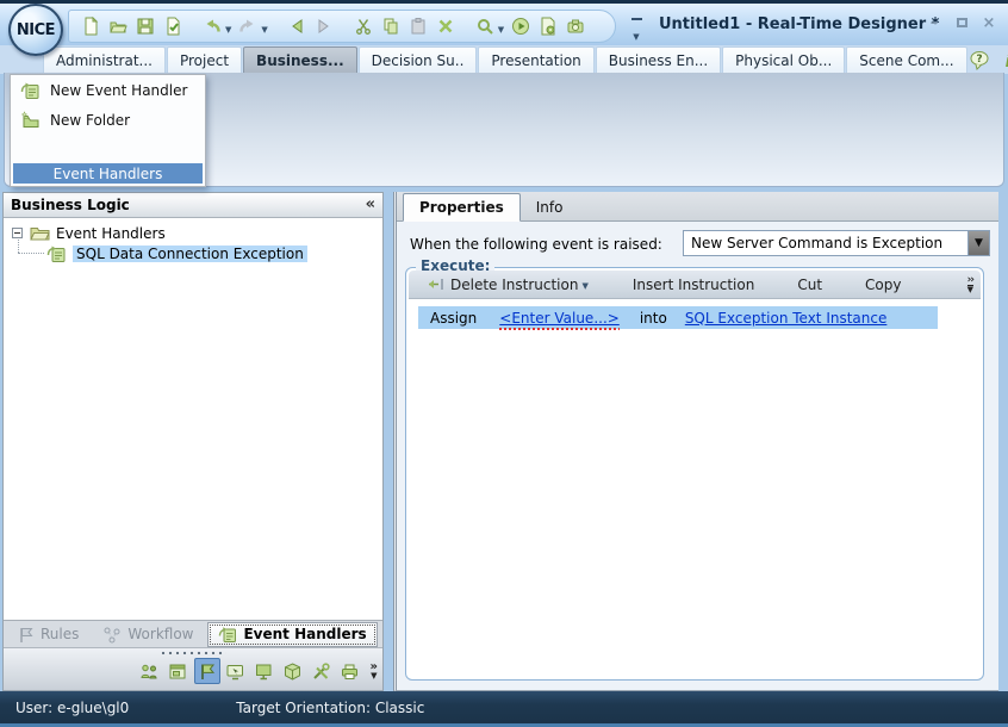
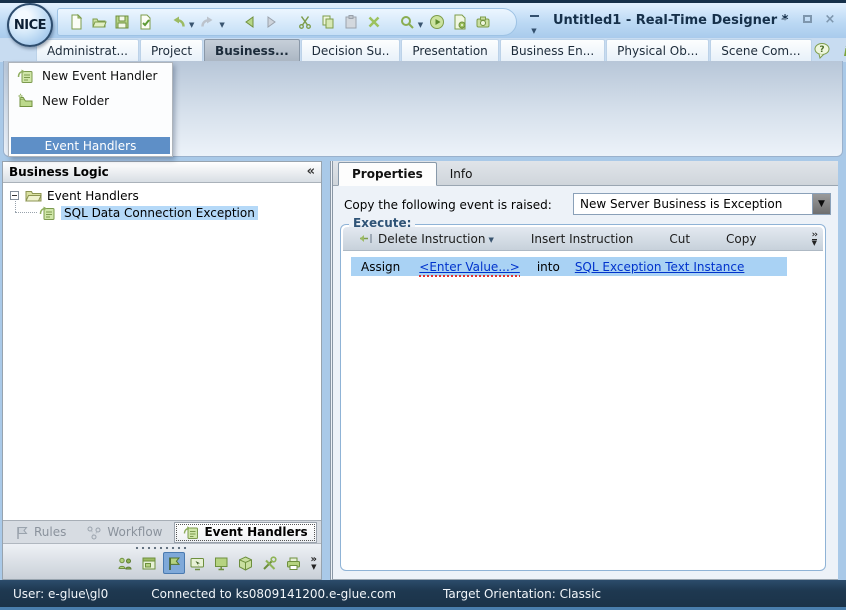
  ▼
  ▼
  ▼
  ▼
  Untitled1 - Real-Time Designer *
  –
  ×
  Administrat...
  Project
  Business...
  Decision Su..
  Presentation
  Business En...
  Physical Ob...
  Scene Com...
  ?
  New Event Handler
  New Folder
  Event Handlers
  Business Logic
  «
  Event Handlers
  SQL Data Connection Exception
  Rules
  Workflow
  Event Handlers
  »
  ▼
  Properties
  Info
- When the following event is raised:
+ Copy the following event is raised:
- New Server Command is Exception
+ New Server Business is Exception
  ▼
  Execute:
  Delete Instruction
  ▼
  Insert Instruction
  Cut
  Copy
  ››
  ▼
  Assign
  <Enter Value...>
  into
  SQL Exception Text Instance
  User: e-glue\gl0
+ Connected to ks0809141200.e-glue.com
  Target Orientation: Classic
  NICE
